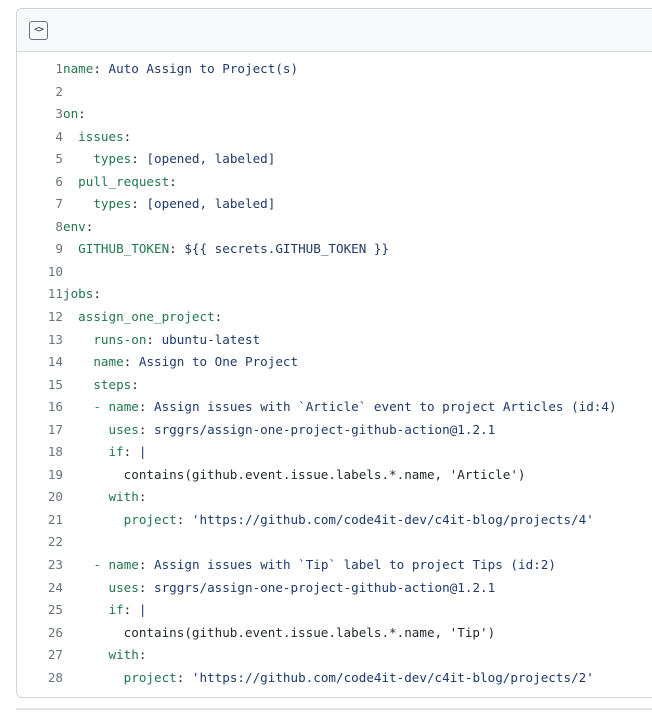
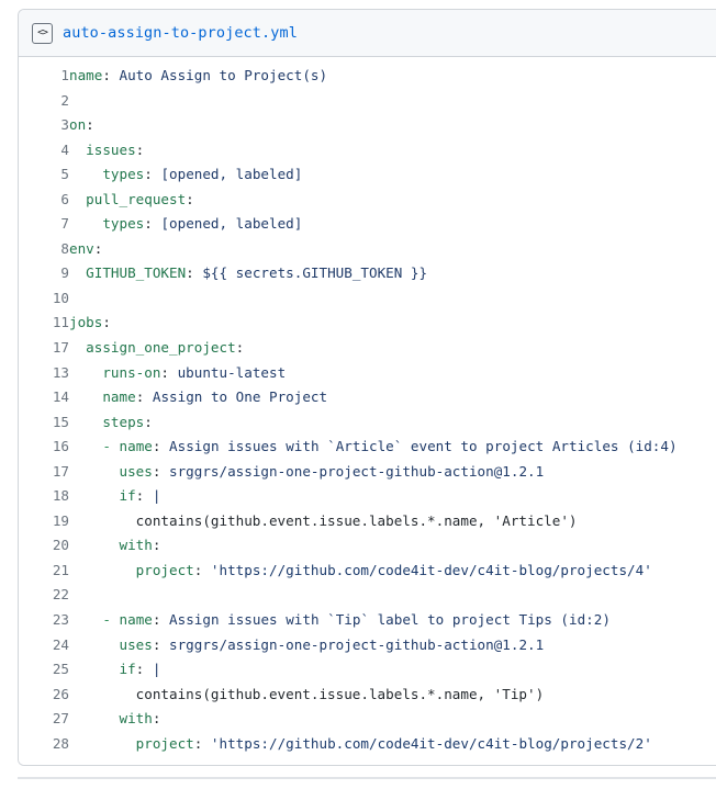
  <>
+ auto-assign-to-project.yml
  1	name: Auto Assign to Project(s)
  2
  3	on:
  4	issues:
  5	types: [opened, labeled]
  6	pull_request:
  7	types: [opened, labeled]
  8	env:
  9	GITHUB_TOKEN: ${{ secrets.GITHUB_TOKEN }}
  10
  11	jobs:
- 12	assign_one_project:
+ 17	assign_one_project:
  13	runs-on: ubuntu-latest
  14	name: Assign to One Project
  15	steps:
  16	- name: Assign issues with `Article` event to project Articles (id:4)
  17	uses: srggrs/assign-one-project-github-action@1.2.1
  18	if: |
  19	contains(github.event.issue.labels.*.name, 'Article')
  20	with:
  21	project: 'https://github.com/code4it-dev/c4it-blog/projects/4'
  22
  23	- name: Assign issues with `Tip` label to project Tips (id:2)
  24	uses: srggrs/assign-one-project-github-action@1.2.1
  25	if: |
  26	contains(github.event.issue.labels.*.name, 'Tip')
  27	with:
  28	project: 'https://github.com/code4it-dev/c4it-blog/projects/2'
